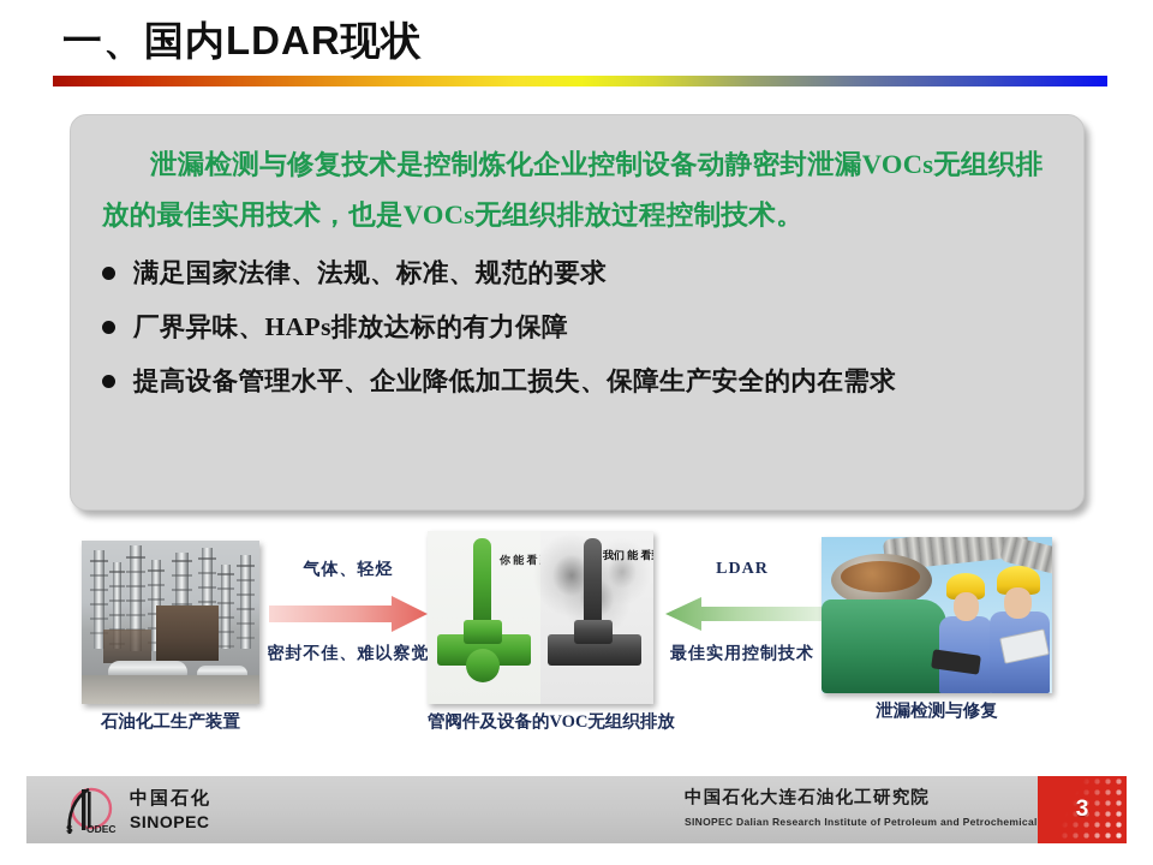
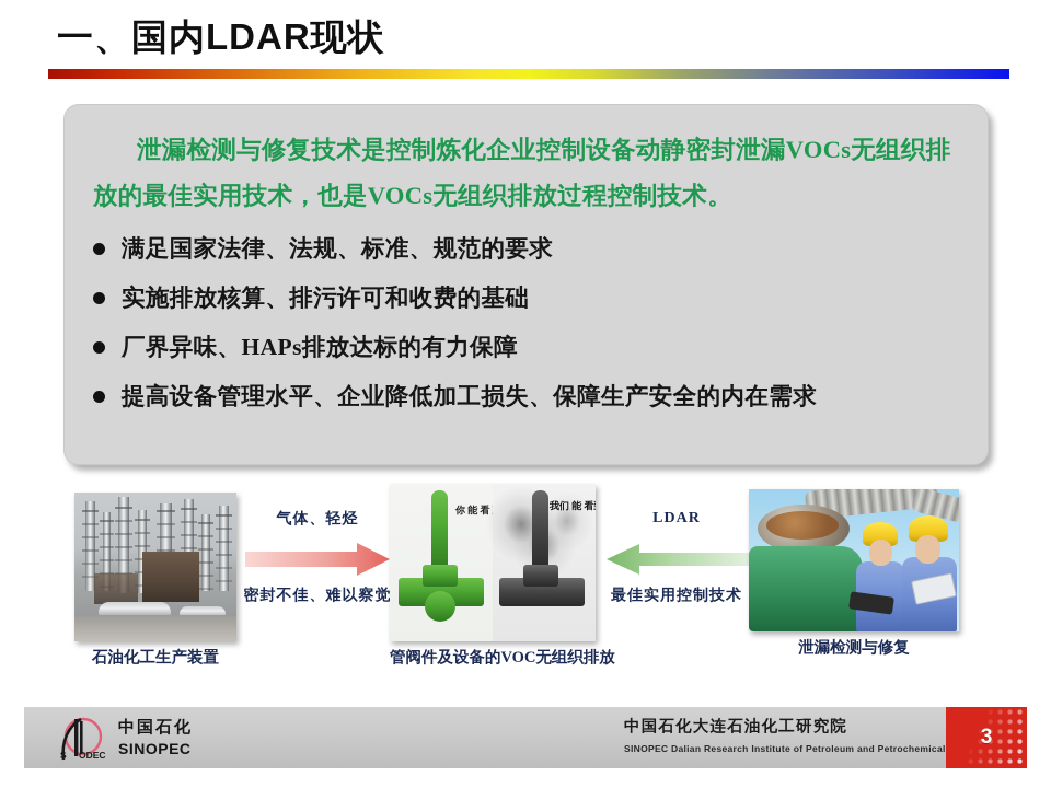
  一、国内LDAR现状
  泄漏检测与修复技术是控制炼化企业控制设备动静密封泄漏VOCs无组织排放的最佳实用技术，也是VOCs无组织排放过程控制技术。
  满足国家法律、法规、标准、规范的要求
+ 实施排放核算、排污许可和收费的基础
  厂界异味、HAPs排放达标的有力保障
  提高设备管理水平、企业降低加工损失、保障生产安全的内在需求
  石油化工生产装置
  气体、轻烃
  密封不佳、难以察觉
  我们 能 看
  管阀件及设备的VOC无组织排放
  LDAR
  最佳实用控制技术
  泄漏检测与修复
  ODEC
  S
  中国石化
  SINOPEC
  中国石化大连石油化工研究院
  SINOPEC Dalian Research Institute of Petroleum and Petrochemical
  3
